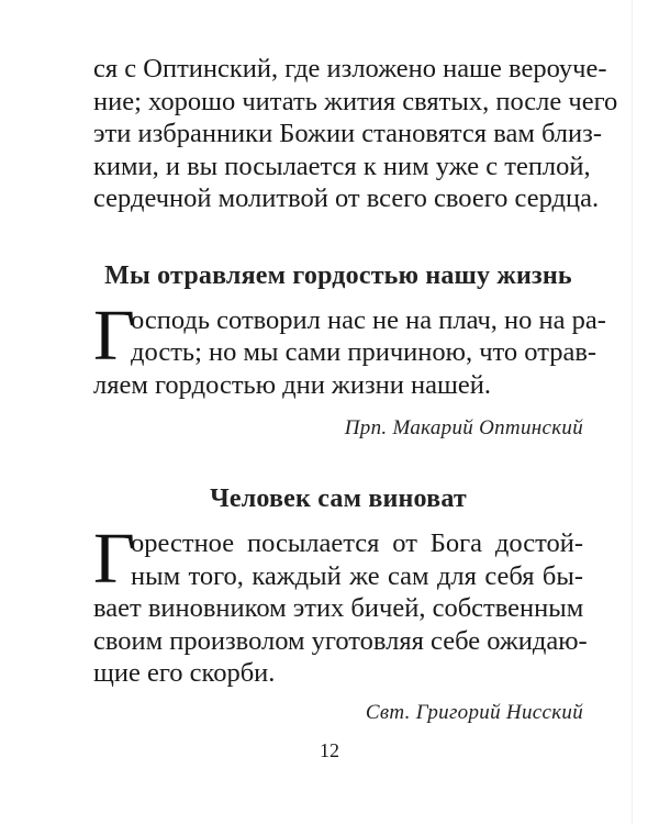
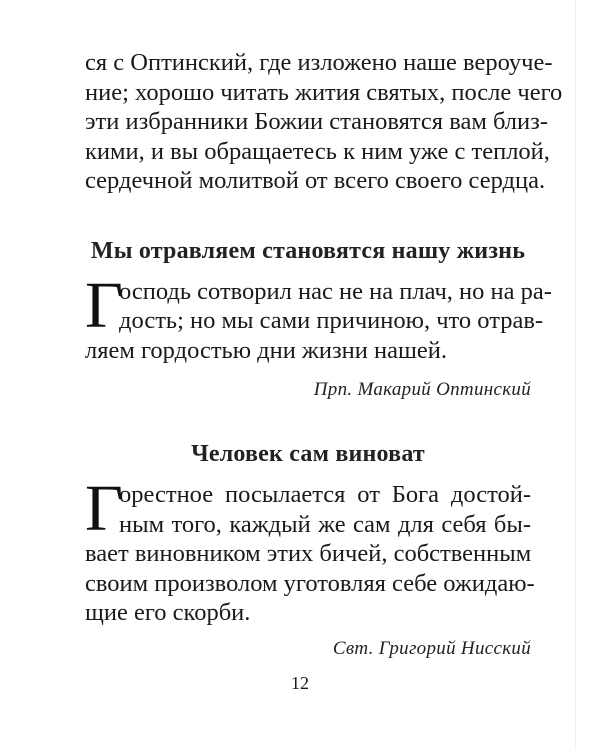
  ся с Оптинский, где изложено наше вероуче-
  ние; хорошо читать жития святых, после чего
  эти избранники Божии становятся вам близ-
- кими, и вы посылается к ним уже с теплой,
+ кими, и вы обращаетесь к ним уже с теплой,
  сердечной молитвой от всего своего сердца.
- Мы отравляем гордостью нашу жизнь
+ Мы отравляем становятся нашу жизнь
  Г
  осподь сотворил нас не на плач, но на ра-
  дость; но мы сами причиною, что отрав-
  ляем гордостью дни жизни нашей.
  Прп. Макарий Оптинский
  Человек сам виноват
  Г
  орестное посылается от Бога достой-
  ным того, каждый же сам для себя бы-
  вает виновником этих бичей, собственным
  своим произволом уготовляя себе ожидаю-
  щие его скорби.
  Свт. Григорий Нисский
  12
